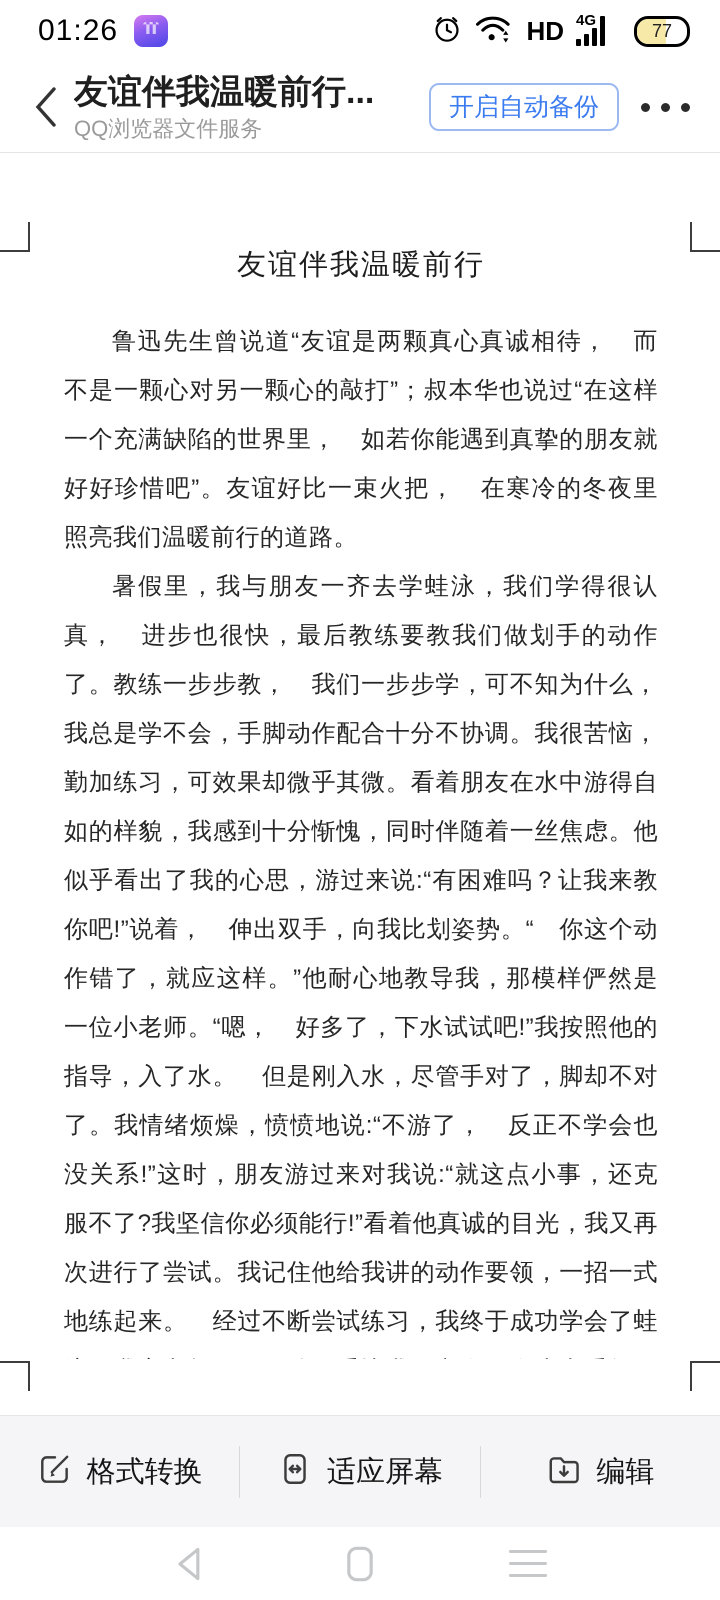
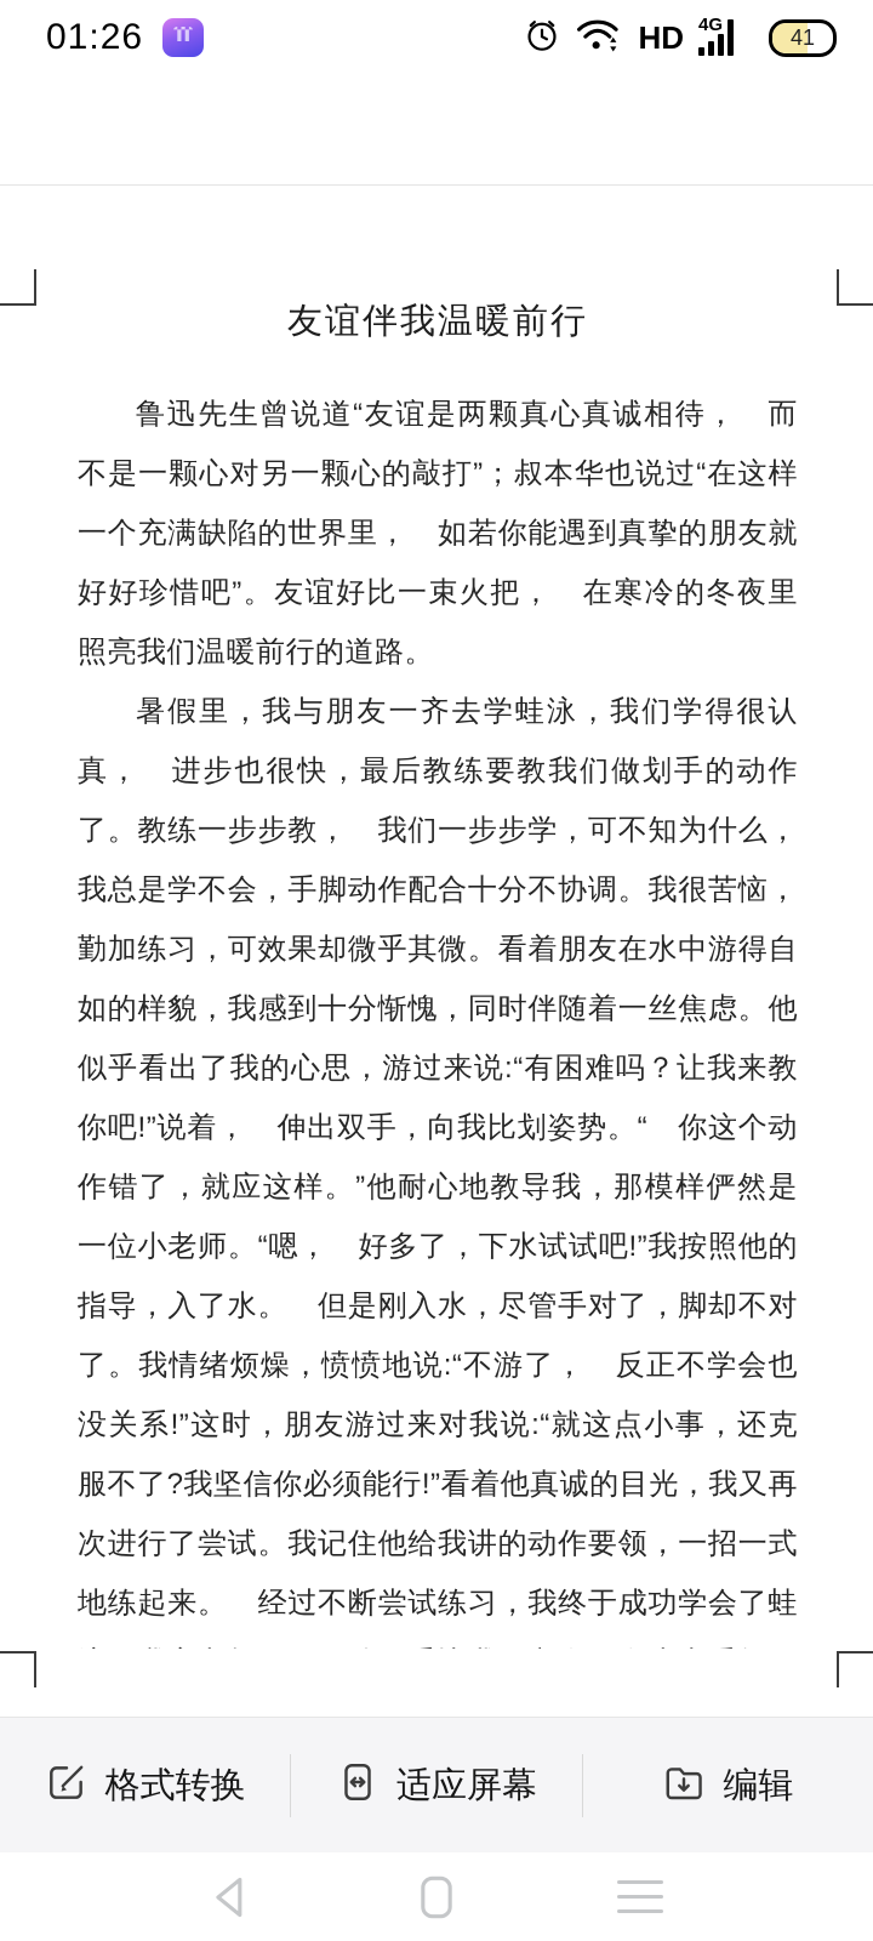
  01:26
  HD
  4G
- 77
+ 41
- 友谊伴我温暖前行...
- QQ浏览器文件服务
- 开启自动备份
  友谊伴我温暖前行
  鲁迅先生曾说道“友谊是两颗真心真诚相待， 而不是一颗心对另一颗心的敲打”；叔本华也说过“在这样一个充满缺陷的世界里， 如若你能遇到真挚的朋友就好好珍惜吧”。友谊好比一束火把， 在寒冷的冬夜里照亮我们温暖前行的道路。
  暑假里，我与朋友一齐去学蛙泳，我们学得很认真， 进步也很快，最后教练要教我们做划手的动作了。教练一步步教， 我们一步步学，可不知为什么，我总是学不会，手脚动作配合十分不协调。我很苦恼，勤加练习，可效果却微乎其微。看着朋友在水中游得自如的样貌，我感到十分惭愧，同时伴随着一丝焦虑。他似乎看出了我的心思，游过来说:“有困难吗？让我来教你吧!”说着， 伸出双手，向我比划姿势。“ 你这个动作错了，就应这样。”他耐心地教导我，那模样俨然是一位小老师。“嗯， 好多了，下水试试吧!”我按照他的指导，入了水。 但是刚入水，尽管手对了，脚却不对了。我情绪烦燥，愤愤地说:“不游了， 反正不学会也没关系!”这时，朋友游过来对我说:“就这点小事，还克服不了?我坚信你必须能行!”看着他真诚的目光，我又再次进行了尝试。我记住他给我讲的动作要领，一招一式地练起来。 经过不断尝试练习，我终于成功学会了蛙
  格式转换
  适应屏幕
  编辑
